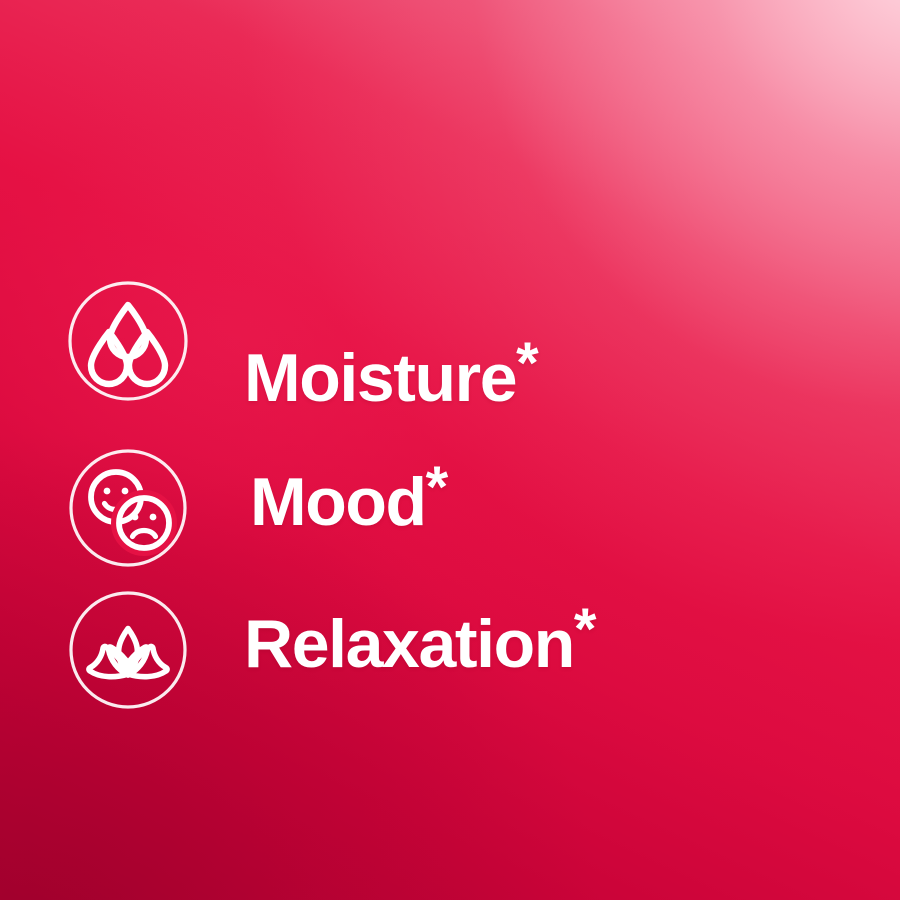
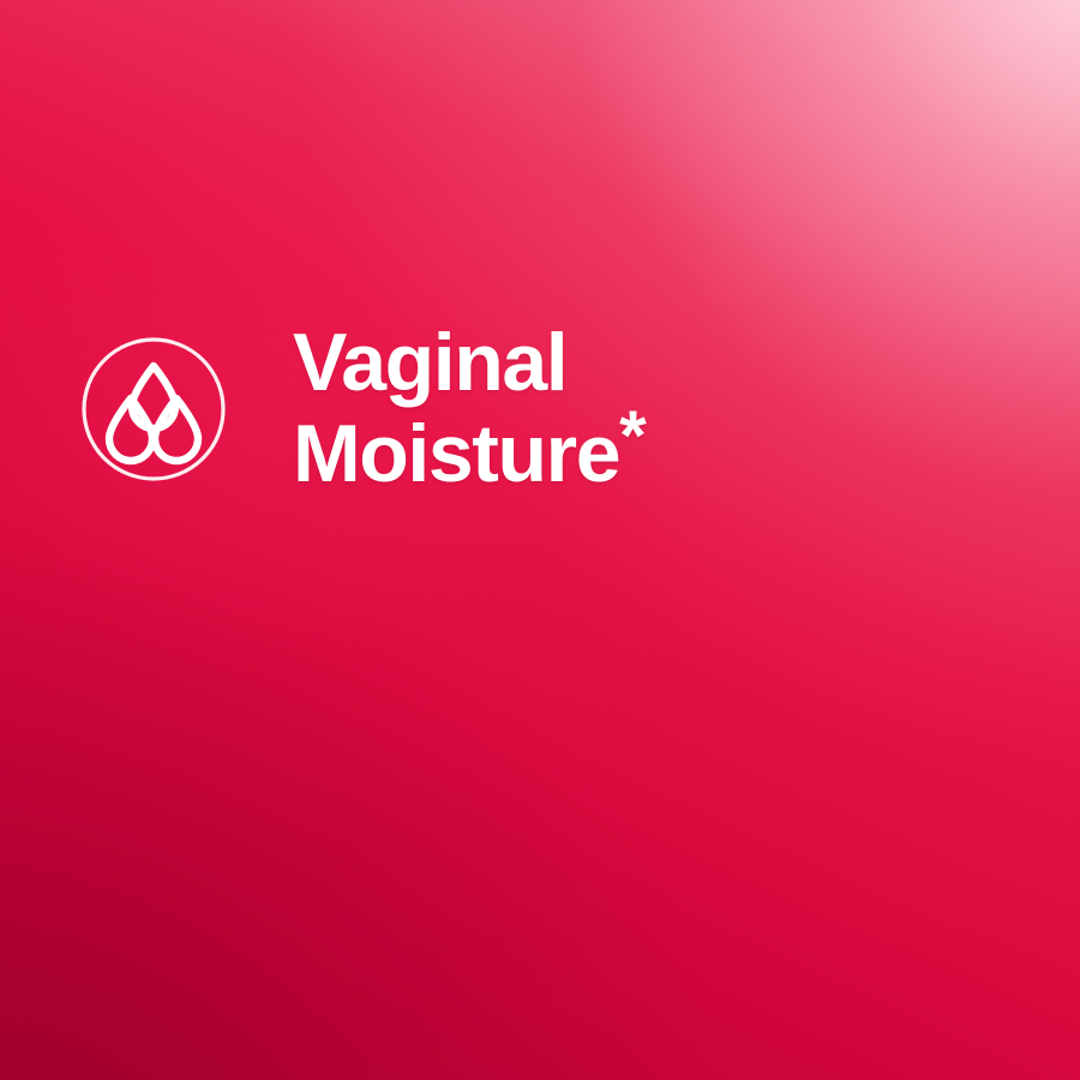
+ Vaginal
  Moisture*
- Mood*
- Relaxation*
